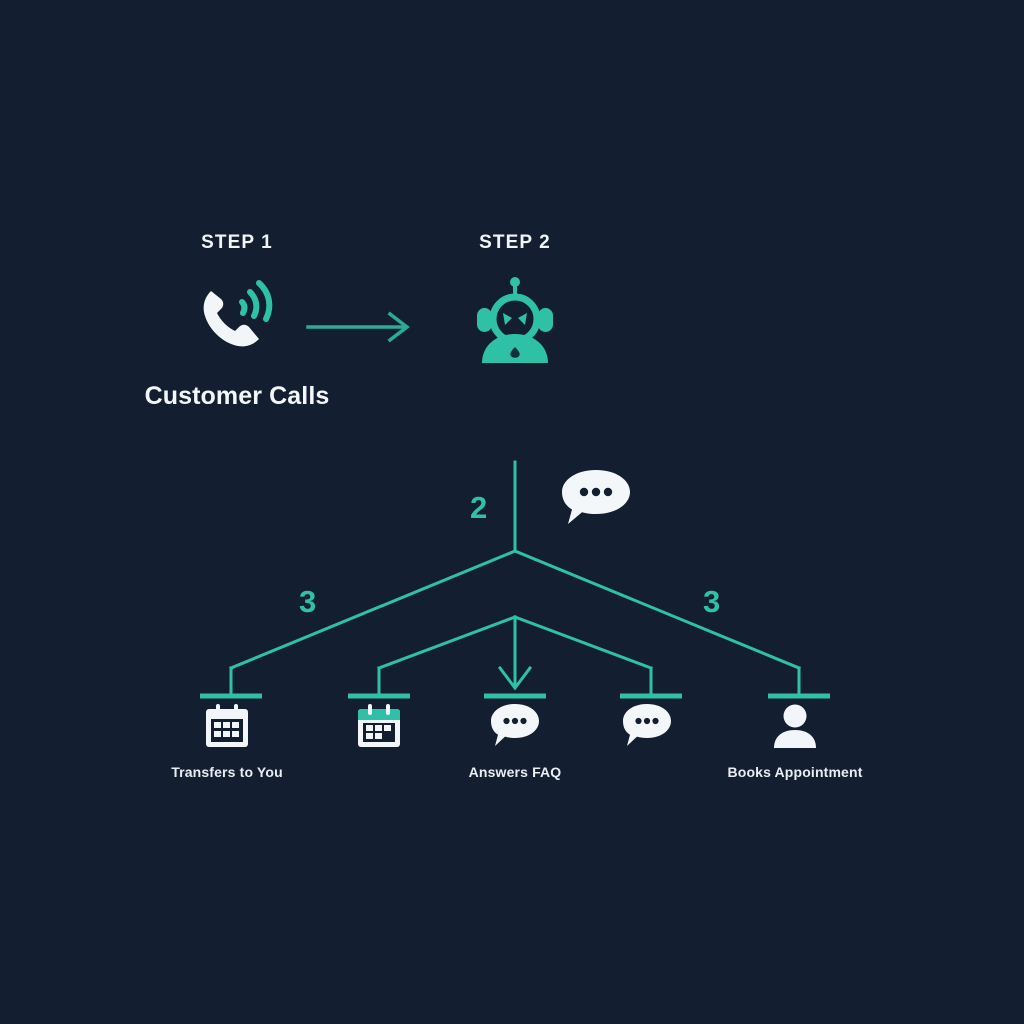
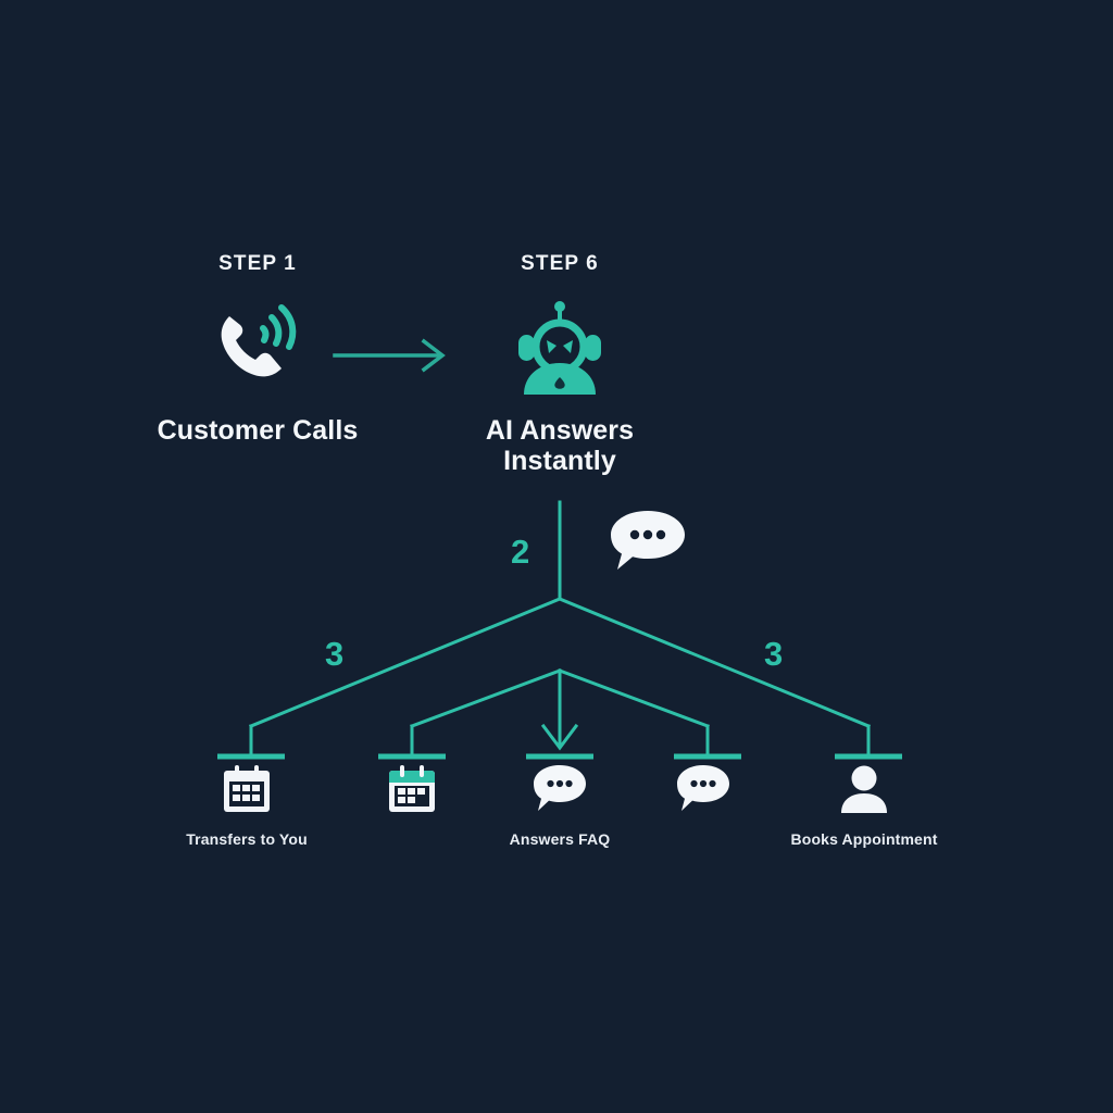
  STEP 1
  Customer Calls
- STEP 2
+ STEP 6
+ AI Answers Instantly
  2
  3
  3
  Transfers to You
  Answers FAQ
  Books Appointment
